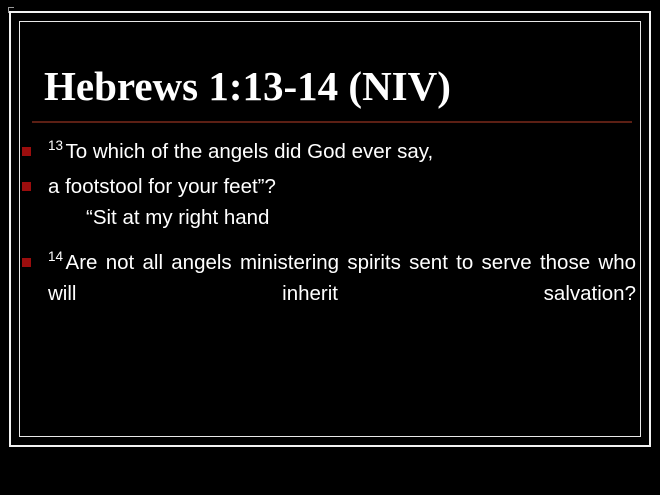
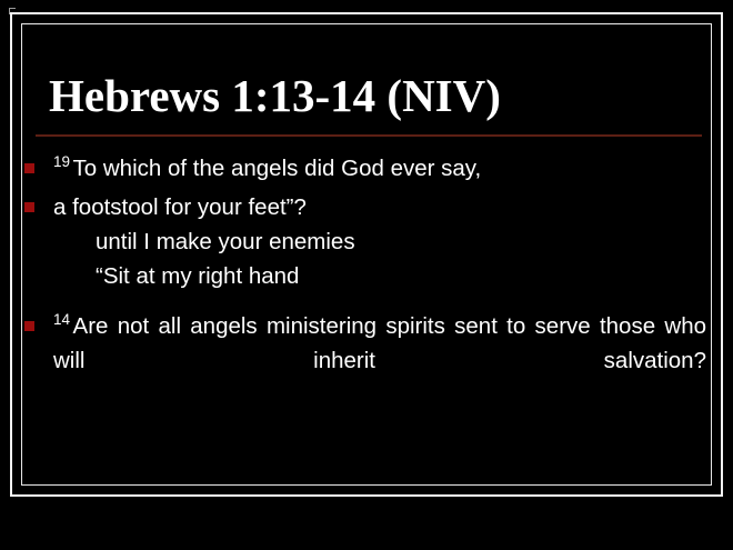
  Hebrews 1:13-14 (NIV)
- 13 To which of the angels did God ever say,
+ 19 To which of the angels did God ever say,
  a footstool for your feet”?
+ until I make your enemies
  “Sit at my right hand
  14 Are not all angels ministering spirits sent to serve those who will inherit salvation?
